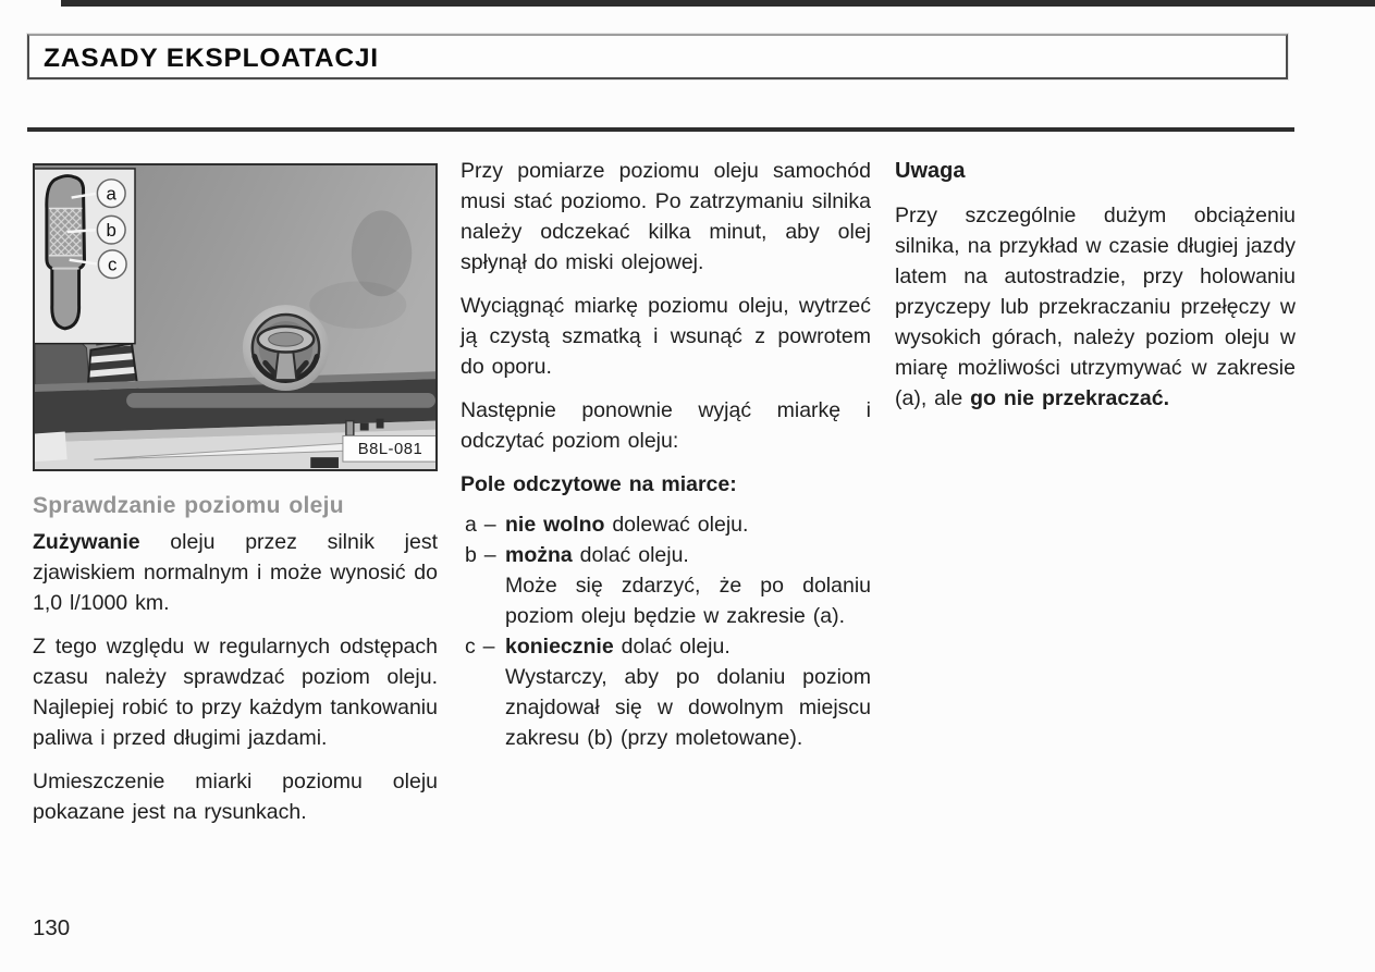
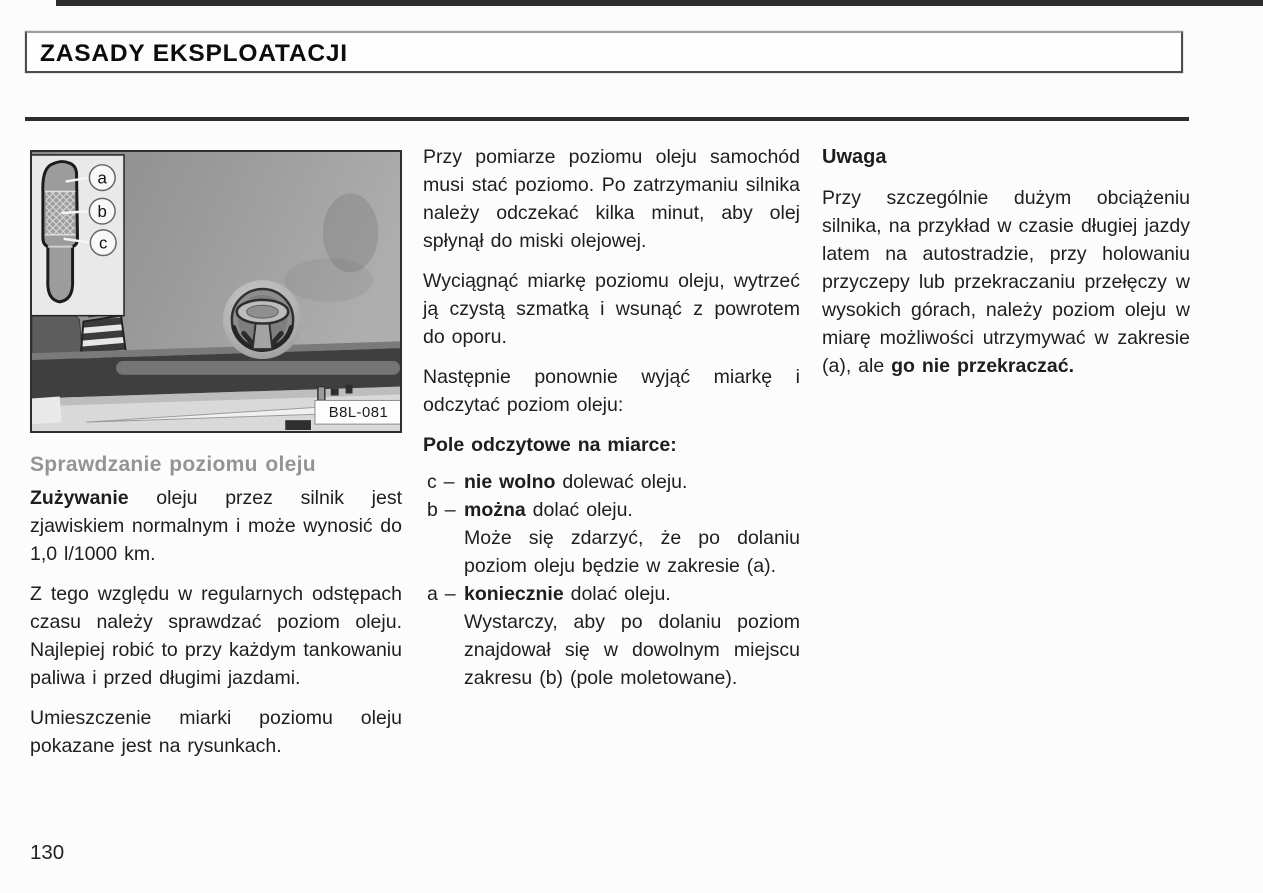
  ZASADY EKSPLOATACJI
  a
  b
  c
  B8L-081
  Sprawdzanie poziomu oleju
  Zużywanie oleju przez silnik jest zjawiskiem normalnym i może wynosić do 1,0 l/1000 km.
  Z tego względu w regularnych odstępach czasu należy sprawdzać poziom oleju. Najlepiej robić to przy każdym tankowaniu paliwa i przed długimi jazdami.
  Umieszczenie miarki poziomu oleju pokazane jest na rysunkach.
  Przy pomiarze poziomu oleju samochód musi stać poziomo. Po zatrzymaniu silnika należy odczekać kilka minut, aby olej spłynął do miski olejowej.
  Wyciągnąć miarkę poziomu oleju, wytrzeć ją czystą szmatką i wsunąć z powrotem do oporu.
  Następnie ponownie wyjąć miarkę i odczytać poziom oleju:
  Pole odczytowe na miarce:
- a –
+ c –
  nie wolno dolewać oleju.
  b –
  można dolać oleju.
  Może się zdarzyć, że po dolaniu poziom oleju będzie w zakresie (a).
- c –
+ a –
  koniecznie dolać oleju.
- Wystarczy, aby po dolaniu poziom znajdował się w dowolnym miejscu zakresu (b) (przy moletowane).
+ Wystarczy, aby po dolaniu poziom znajdował się w dowolnym miejscu zakresu (b) (pole moletowane).
  Uwaga
  Przy szczególnie dużym obciążeniu silnika, na przykład w czasie długiej jazdy latem na autostradzie, przy holowaniu przyczepy lub przekraczaniu przełęczy w wysokich górach, należy poziom oleju w miarę możliwości utrzymywać w zakresie (a), ale go nie przekraczać.
  130
